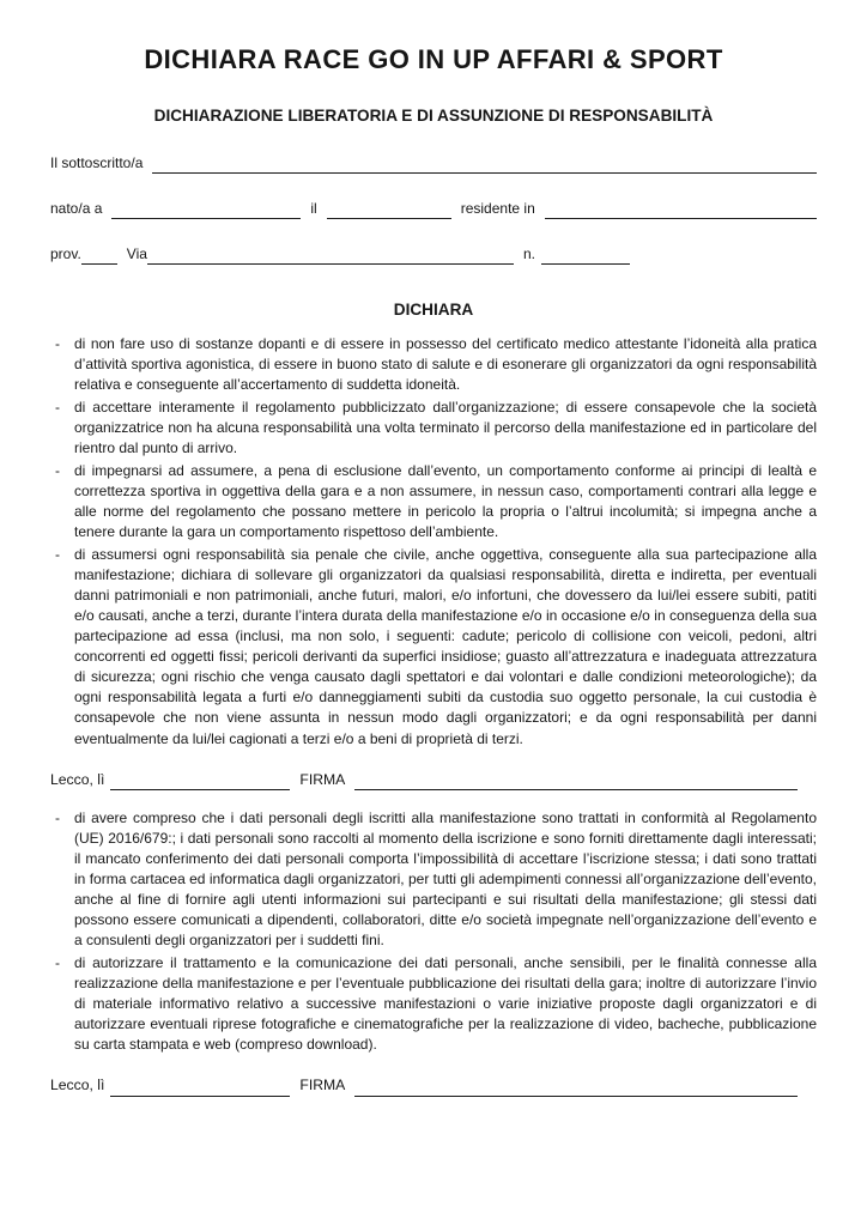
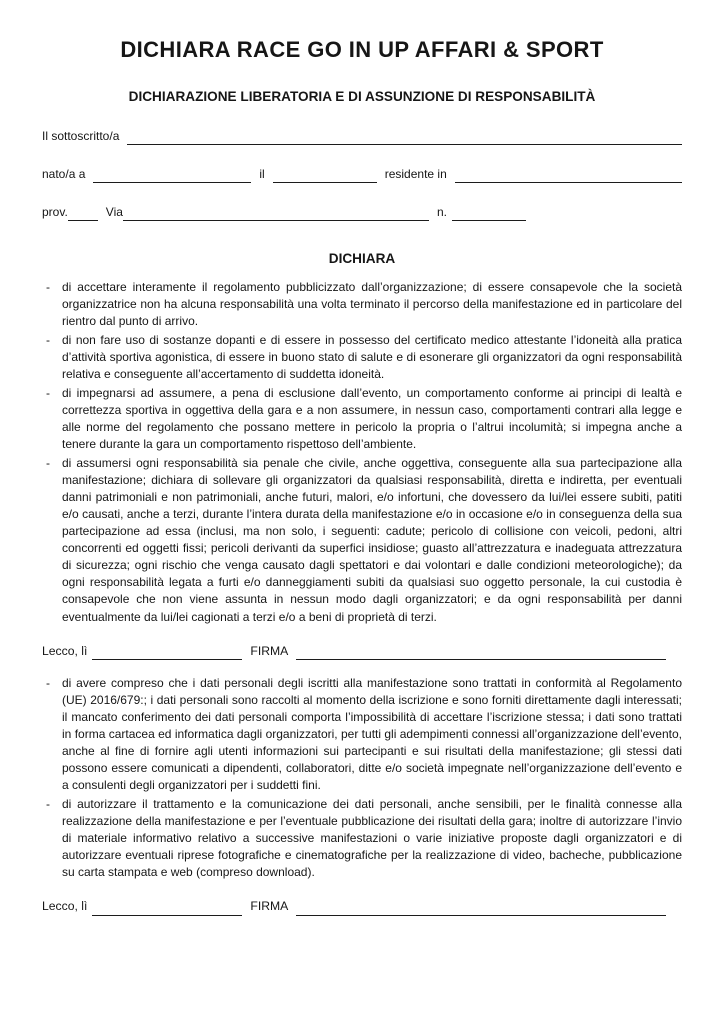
  DICHIARA RACE GO IN UP AFFARI & SPORT
  DICHIARAZIONE LIBERATORIA E DI ASSUNZIONE DI RESPONSABILITÀ
  Il sottoscritto/a
  nato/a a
  il
  residente in
  prov.
  Via
  n.
  DICHIARA
  -
- di non fare uso di sostanze dopanti e di essere in possesso del certificato medico attestante l’idoneità alla pratica d’attività sportiva agonistica, di essere in buono stato di salute e di esonerare gli organizzatori da ogni responsabilità relativa e conseguente all’accertamento di suddetta idoneità.
+ di accettare interamente il regolamento pubblicizzato dall’organizzazione; di essere consapevole che la società organizzatrice non ha alcuna responsabilità una volta terminato il percorso della manifestazione ed in particolare del rientro dal punto di arrivo.
  -
- di accettare interamente il regolamento pubblicizzato dall’organizzazione; di essere consapevole che la società organizzatrice non ha alcuna responsabilità una volta terminato il percorso della manifestazione ed in particolare del rientro dal punto di arrivo.
+ di non fare uso di sostanze dopanti e di essere in possesso del certificato medico attestante l’idoneità alla pratica d’attività sportiva agonistica, di essere in buono stato di salute e di esonerare gli organizzatori da ogni responsabilità relativa e conseguente all’accertamento di suddetta idoneità.
  -
  di impegnarsi ad assumere, a pena di esclusione dall’evento, un comportamento conforme ai principi di lealtà e correttezza sportiva in oggettiva della gara e a non assumere, in nessun caso, comportamenti contrari alla legge e alle norme del regolamento che possano mettere in pericolo la propria o l’altrui incolumità; si impegna anche a tenere durante la gara un comportamento rispettoso dell’ambiente.
  -
- di assumersi ogni responsabilità sia penale che civile, anche oggettiva, conseguente alla sua partecipazione alla manifestazione; dichiara di sollevare gli organizzatori da qualsiasi responsabilità, diretta e indiretta, per eventuali danni patrimoniali e non patrimoniali, anche futuri, malori, e/o infortuni, che dovessero da lui/lei essere subiti, patiti e/o causati, anche a terzi, durante l’intera durata della manifestazione e/o in occasione e/o in conseguenza della sua partecipazione ad essa (inclusi, ma non solo, i seguenti: cadute; pericolo di collisione con veicoli, pedoni, altri concorrenti ed oggetti fissi; pericoli derivanti da superfici insidiose; guasto all’attrezzatura e inadeguata attrezzatura di sicurezza; ogni rischio che venga causato dagli spettatori e dai volontari e dalle condizioni meteorologiche); da ogni responsabilità legata a furti e/o danneggiamenti subiti da custodia suo oggetto personale, la cui custodia è consapevole che non viene assunta in nessun modo dagli organizzatori; e da ogni responsabilità per danni eventualmente da lui/lei cagionati a terzi e/o a beni di proprietà di terzi.
+ di assumersi ogni responsabilità sia penale che civile, anche oggettiva, conseguente alla sua partecipazione alla manifestazione; dichiara di sollevare gli organizzatori da qualsiasi responsabilità, diretta e indiretta, per eventuali danni patrimoniali e non patrimoniali, anche futuri, malori, e/o infortuni, che dovessero da lui/lei essere subiti, patiti e/o causati, anche a terzi, durante l’intera durata della manifestazione e/o in occasione e/o in conseguenza della sua partecipazione ad essa (inclusi, ma non solo, i seguenti: cadute; pericolo di collisione con veicoli, pedoni, altri concorrenti ed oggetti fissi; pericoli derivanti da superfici insidiose; guasto all’attrezzatura e inadeguata attrezzatura di sicurezza; ogni rischio che venga causato dagli spettatori e dai volontari e dalle condizioni meteorologiche); da ogni responsabilità legata a furti e/o danneggiamenti subiti da qualsiasi suo oggetto personale, la cui custodia è consapevole che non viene assunta in nessun modo dagli organizzatori; e da ogni responsabilità per danni eventualmente da lui/lei cagionati a terzi e/o a beni di proprietà di terzi.
  Lecco, lì
  FIRMA
  -
  di avere compreso che i dati personali degli iscritti alla manifestazione sono trattati in conformità al Regolamento (UE) 2016/679:; i dati personali sono raccolti al momento della iscrizione e sono forniti direttamente dagli interessati; il mancato conferimento dei dati personali comporta l’impossibilità di accettare l’iscrizione stessa; i dati sono trattati in forma cartacea ed informatica dagli organizzatori, per tutti gli adempimenti connessi all’organizzazione dell’evento, anche al fine di fornire agli utenti informazioni sui partecipanti e sui risultati della manifestazione; gli stessi dati possono essere comunicati a dipendenti, collaboratori, ditte e/o società impegnate nell’organizzazione dell’evento e a consulenti degli organizzatori per i suddetti fini.
  -
  di autorizzare il trattamento e la comunicazione dei dati personali, anche sensibili, per le finalità connesse alla realizzazione della manifestazione e per l’eventuale pubblicazione dei risultati della gara; inoltre di autorizzare l’invio di materiale informativo relativo a successive manifestazioni o varie iniziative proposte dagli organizzatori e di autorizzare eventuali riprese fotografiche e cinematografiche per la realizzazione di video, bacheche, pubblicazione su carta stampata e web (compreso download).
  Lecco, lì
  FIRMA
